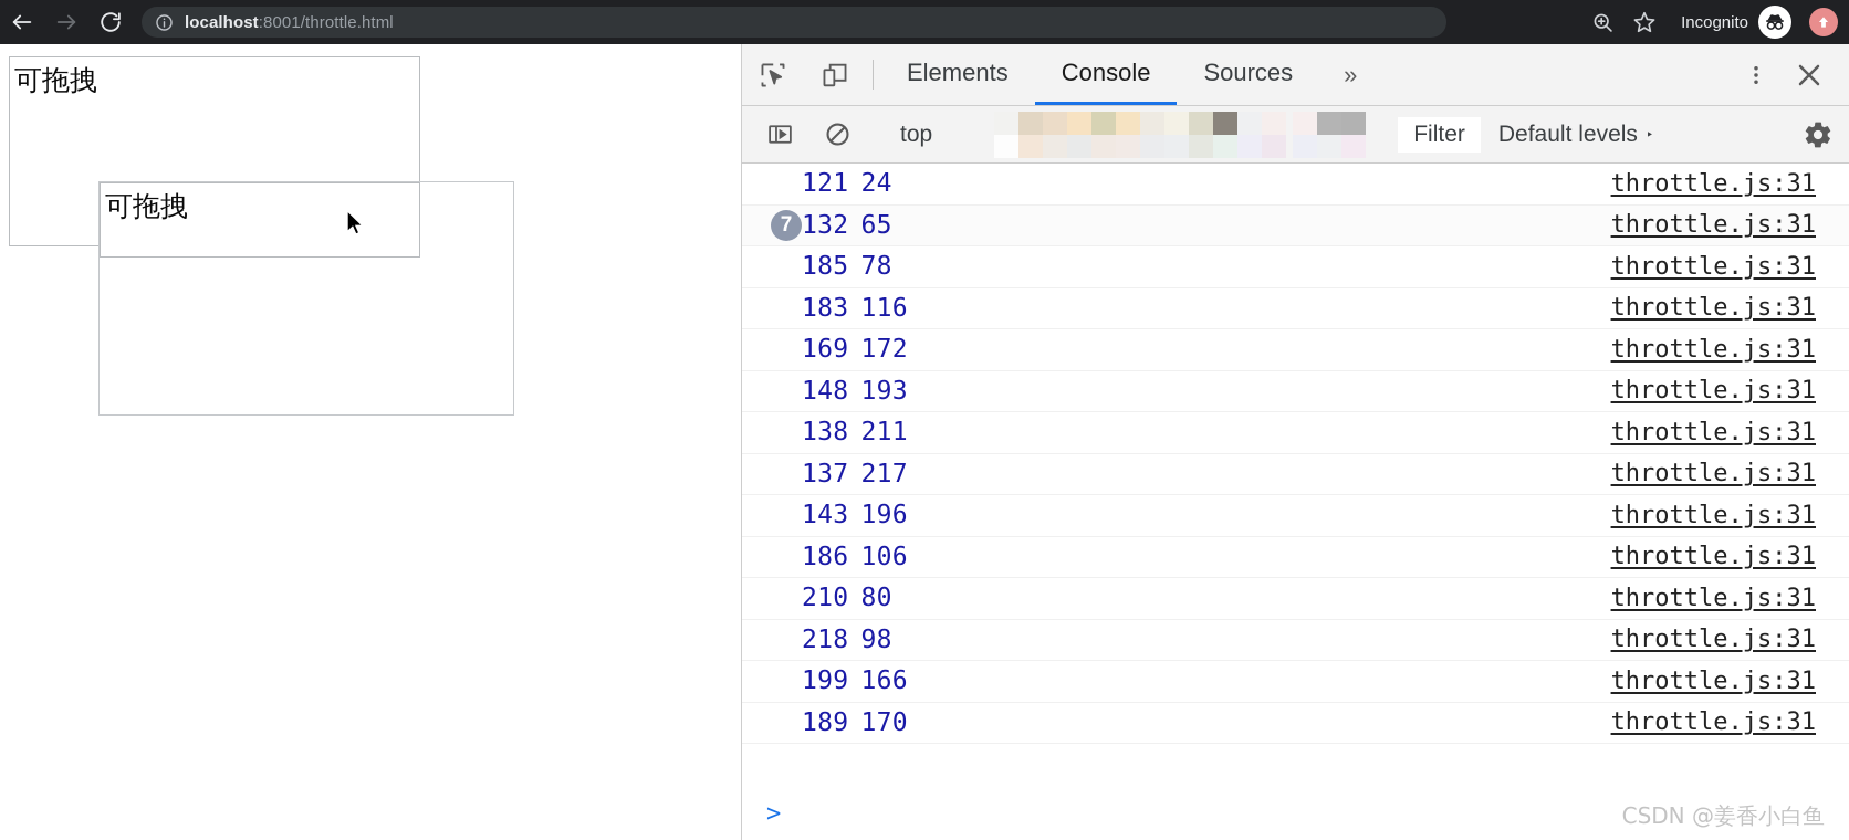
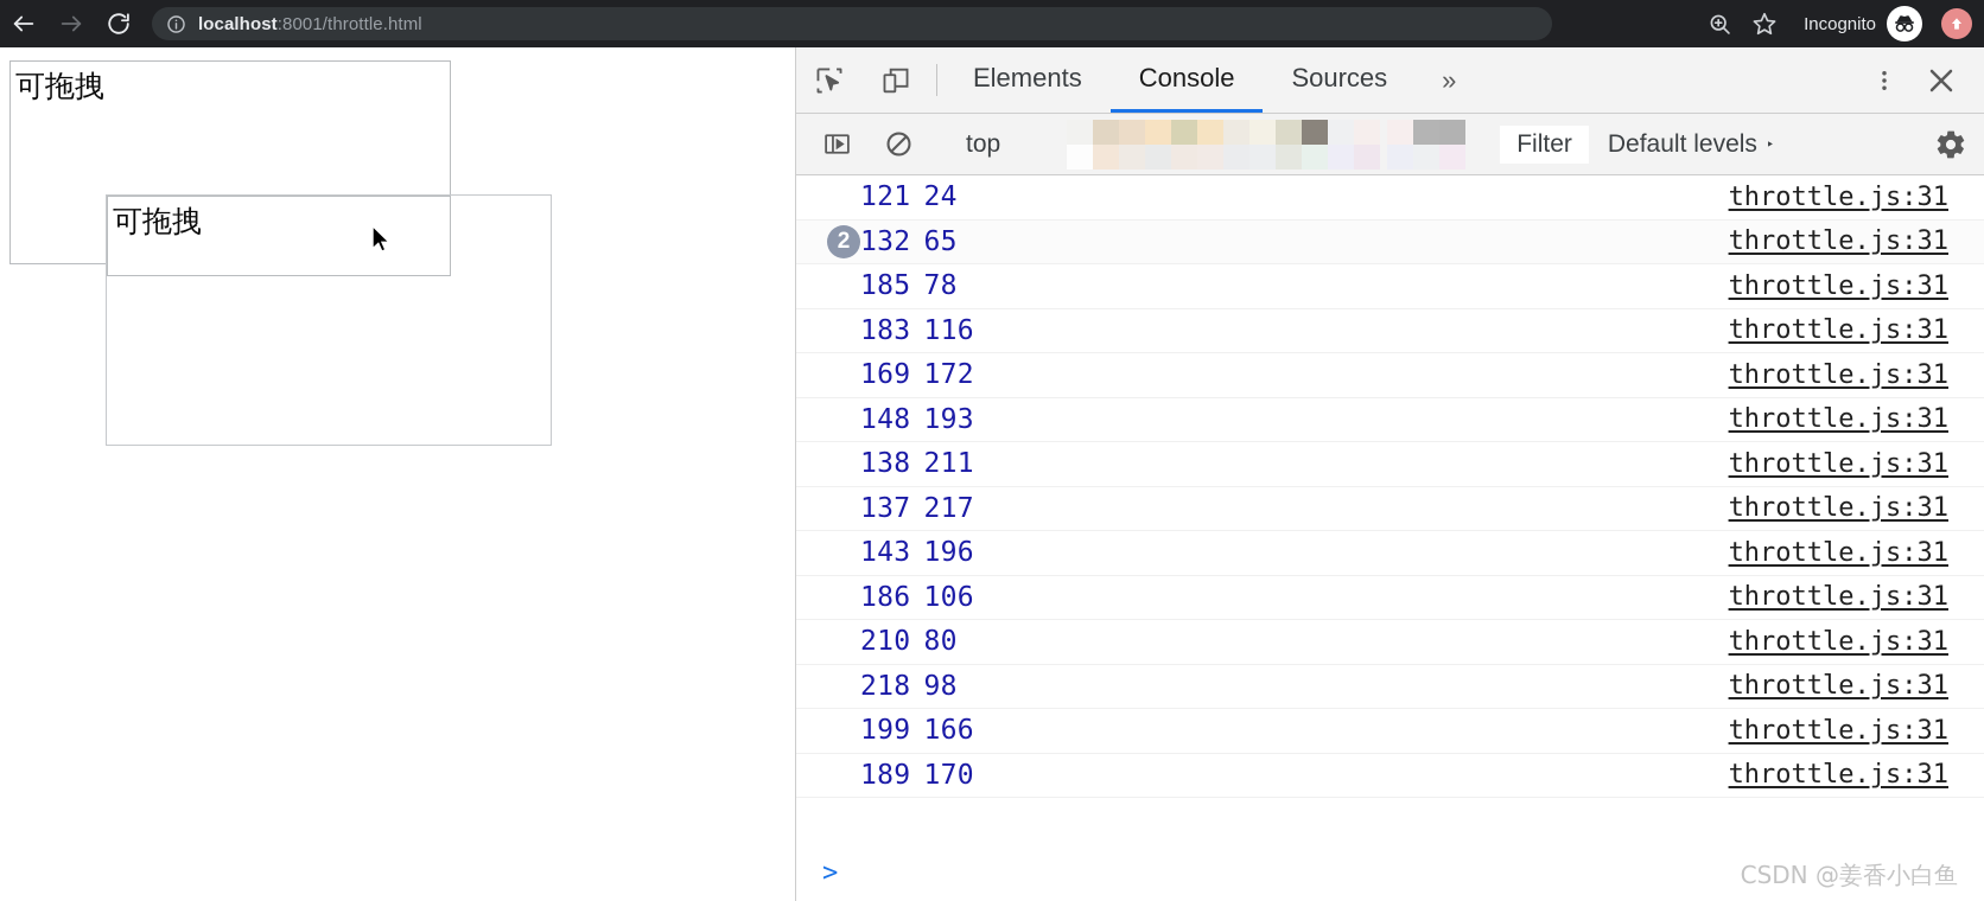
  localhost:8001/throttle.html
  Incognito
  可拖拽
  可拖拽
  Elements
  Console
  Sources
  »
  top
  Filter
  Default levels
  ‣
  121 24
  throttle.js:31
- 7
+ 2
  132 65
  throttle.js:31
  185 78
  throttle.js:31
  183 116
  throttle.js:31
  169 172
  throttle.js:31
  148 193
  throttle.js:31
  138 211
  throttle.js:31
  137 217
  throttle.js:31
  143 196
  throttle.js:31
  186 106
  throttle.js:31
  210 80
  throttle.js:31
  218 98
  throttle.js:31
  199 166
  throttle.js:31
  189 170
  throttle.js:31
  >
  CSDN @姜香小白鱼
